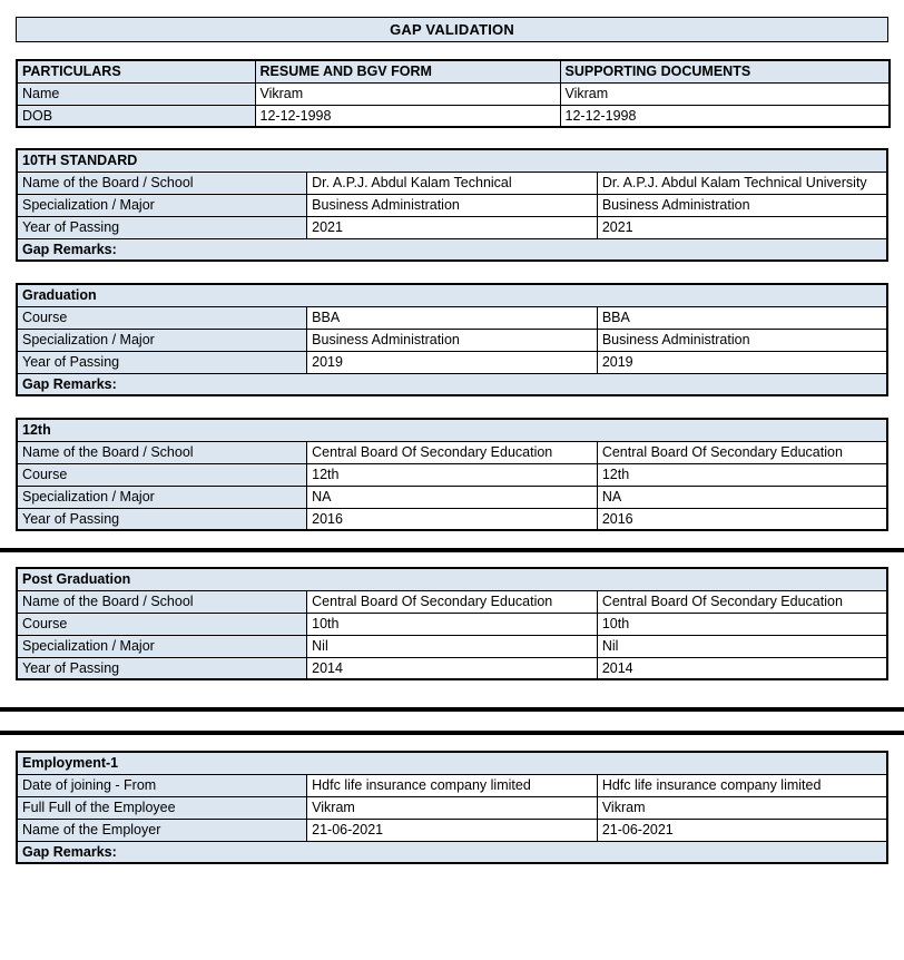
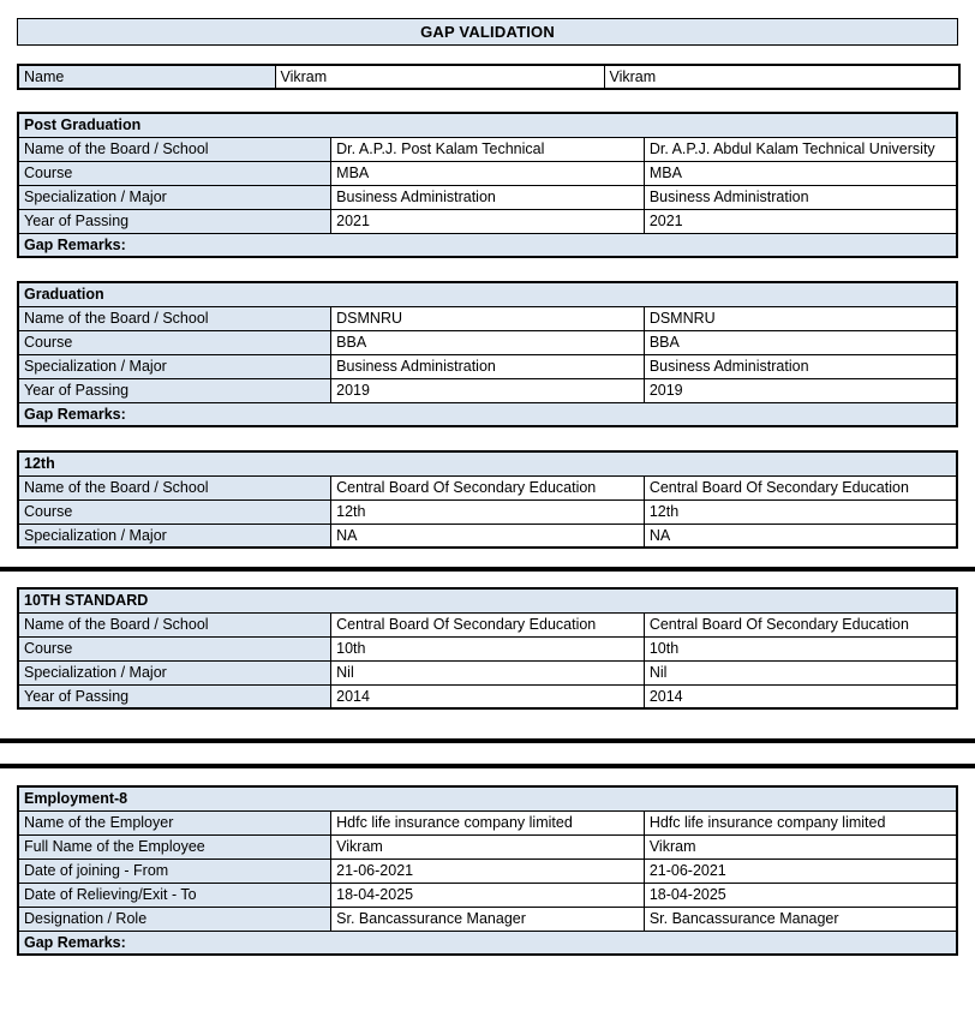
  GAP VALIDATION
- PARTICULARS	RESUME AND BGV FORM	SUPPORTING DOCUMENTS
  Name	Vikram	Vikram
- DOB	12-12-1998	12-12-1998
- 10TH STANDARD
+ Post Graduation
- Name of the Board / School	Dr. A.P.J. Abdul Kalam Technical	Dr. A.P.J. Abdul Kalam Technical University
+ Name of the Board / School	Dr. A.P.J. Post Kalam Technical	Dr. A.P.J. Abdul Kalam Technical University
+ Course	MBA	MBA
  Specialization / Major	Business Administration	Business Administration
  Year of Passing	2021	2021
  Gap Remarks:
  Graduation
+ Name of the Board / School	DSMNRU	DSMNRU
  Course	BBA	BBA
  Specialization / Major	Business Administration	Business Administration
  Year of Passing	2019	2019
  Gap Remarks:
  12th
  Name of the Board / School	Central Board Of Secondary Education	Central Board Of Secondary Education
  Course	12th	12th
  Specialization / Major	NA	NA
- Year of Passing	2016	2016
- Post Graduation
+ 10TH STANDARD
  Name of the Board / School	Central Board Of Secondary Education	Central Board Of Secondary Education
  Course	10th	10th
  Specialization / Major	Nil	Nil
  Year of Passing	2014	2014
- Employment-1
+ Employment-8
- Date of joining - From	Hdfc life insurance company limited	Hdfc life insurance company limited
+ Name of the Employer	Hdfc life insurance company limited	Hdfc life insurance company limited
- Full Full of the Employee	Vikram	Vikram
+ Full Name of the Employee	Vikram	Vikram
- Name of the Employer	21-06-2021	21-06-2021
+ Date of joining - From	21-06-2021	21-06-2021
+ Date of Relieving/Exit - To	18-04-2025	18-04-2025
+ Designation / Role	Sr. Bancassurance Manager	Sr. Bancassurance Manager
  Gap Remarks:
